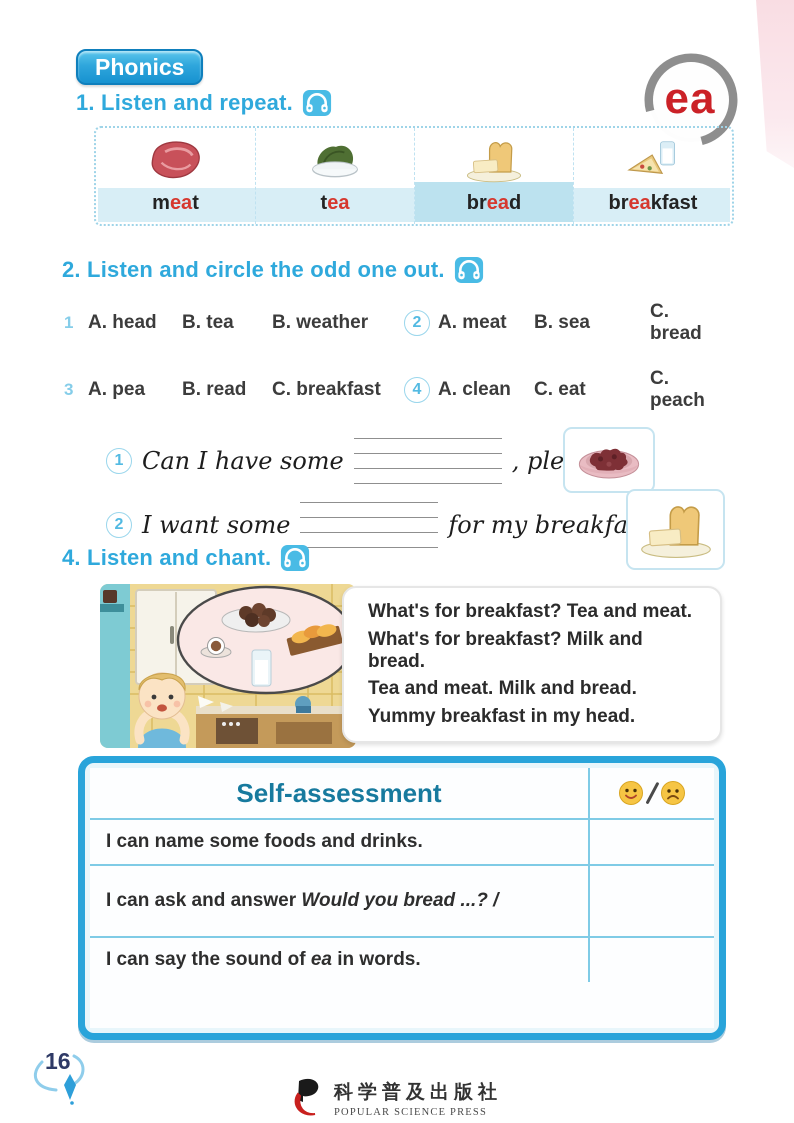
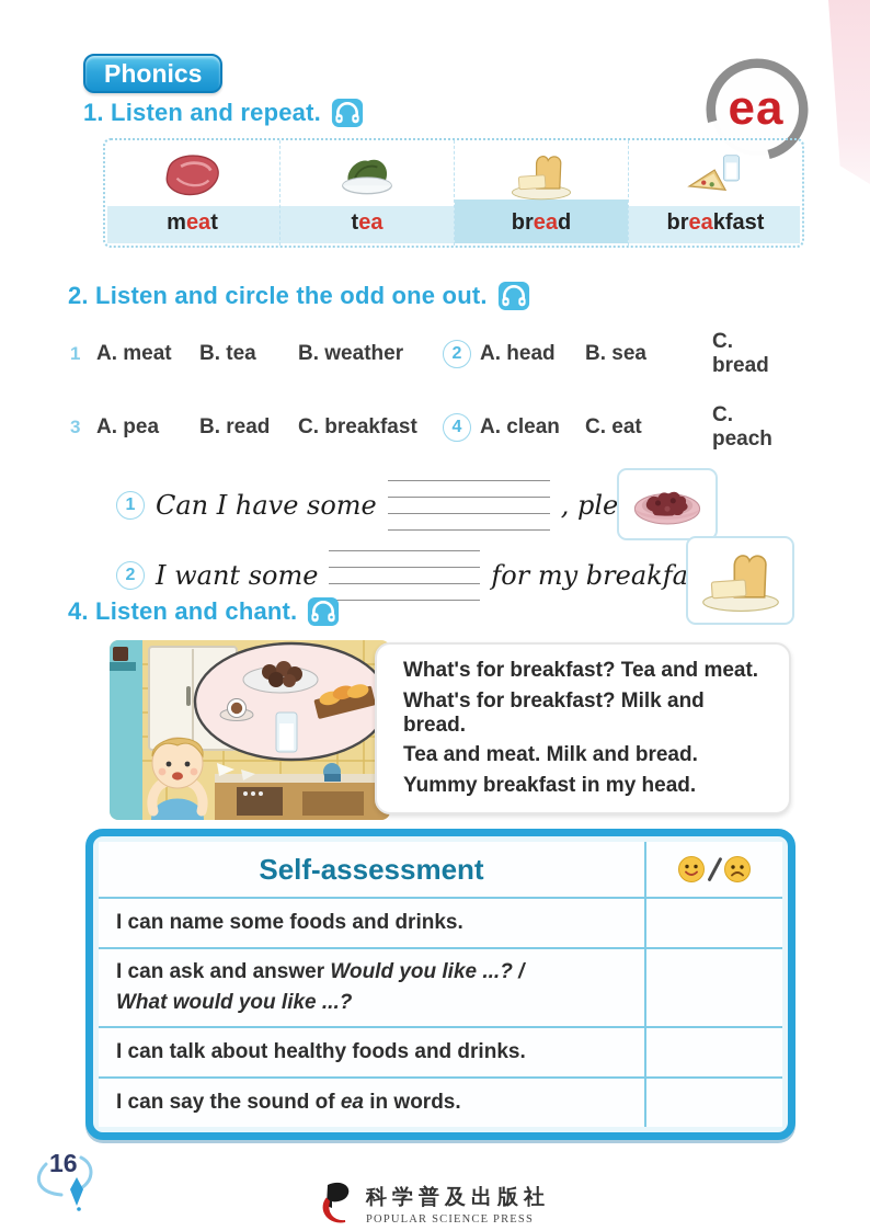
  Phonics
  ea
  1. Listen and repeat.
  meat
  tea
  bread
  breakfast
  2. Listen and circle the odd one out.
  1
- A. head
+ A. meat
  B. tea
  B. weather
  2
- A. meat
+ A. head
  B. sea
  C. bread
  3
  A. pea
  B. read
  C. breakfast
  4
  A. clean
  C. eat
  C. peach
  1
  Can I have some
  2
  I want some
  for my breakfa
  4. Listen and chant.
  What's for breakfast? Tea and meat.
  What's for breakfast? Milk and bread.
  Tea and meat. Milk and bread.
  Yummy breakfast in my head.
  Self-assessment
  I can name some foods and drinks.
- I can ask and answer Would you bread ...? /
+ I can ask and answer Would you like ...? /
+ What would you like ...?
+ I can talk about healthy foods and drinks.
  I can say the sound of ea in words.
  16
  科学普及出版社
  POPULAR SCIENCE PRESS
